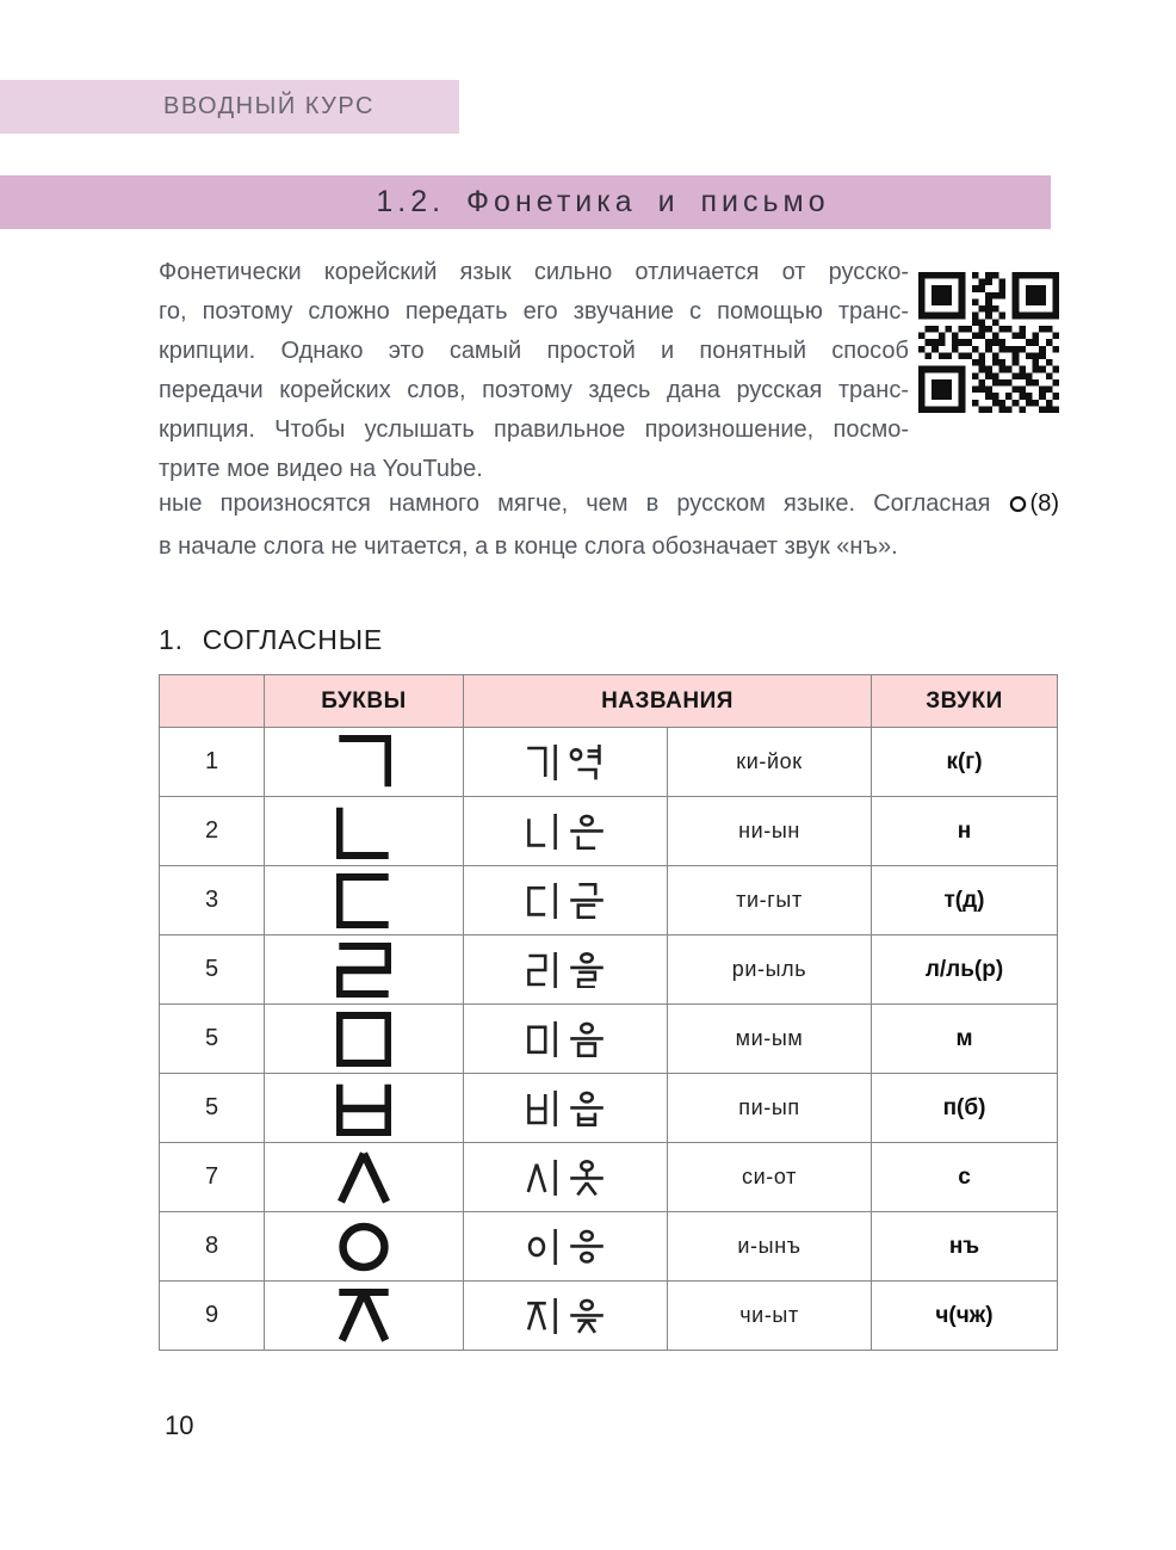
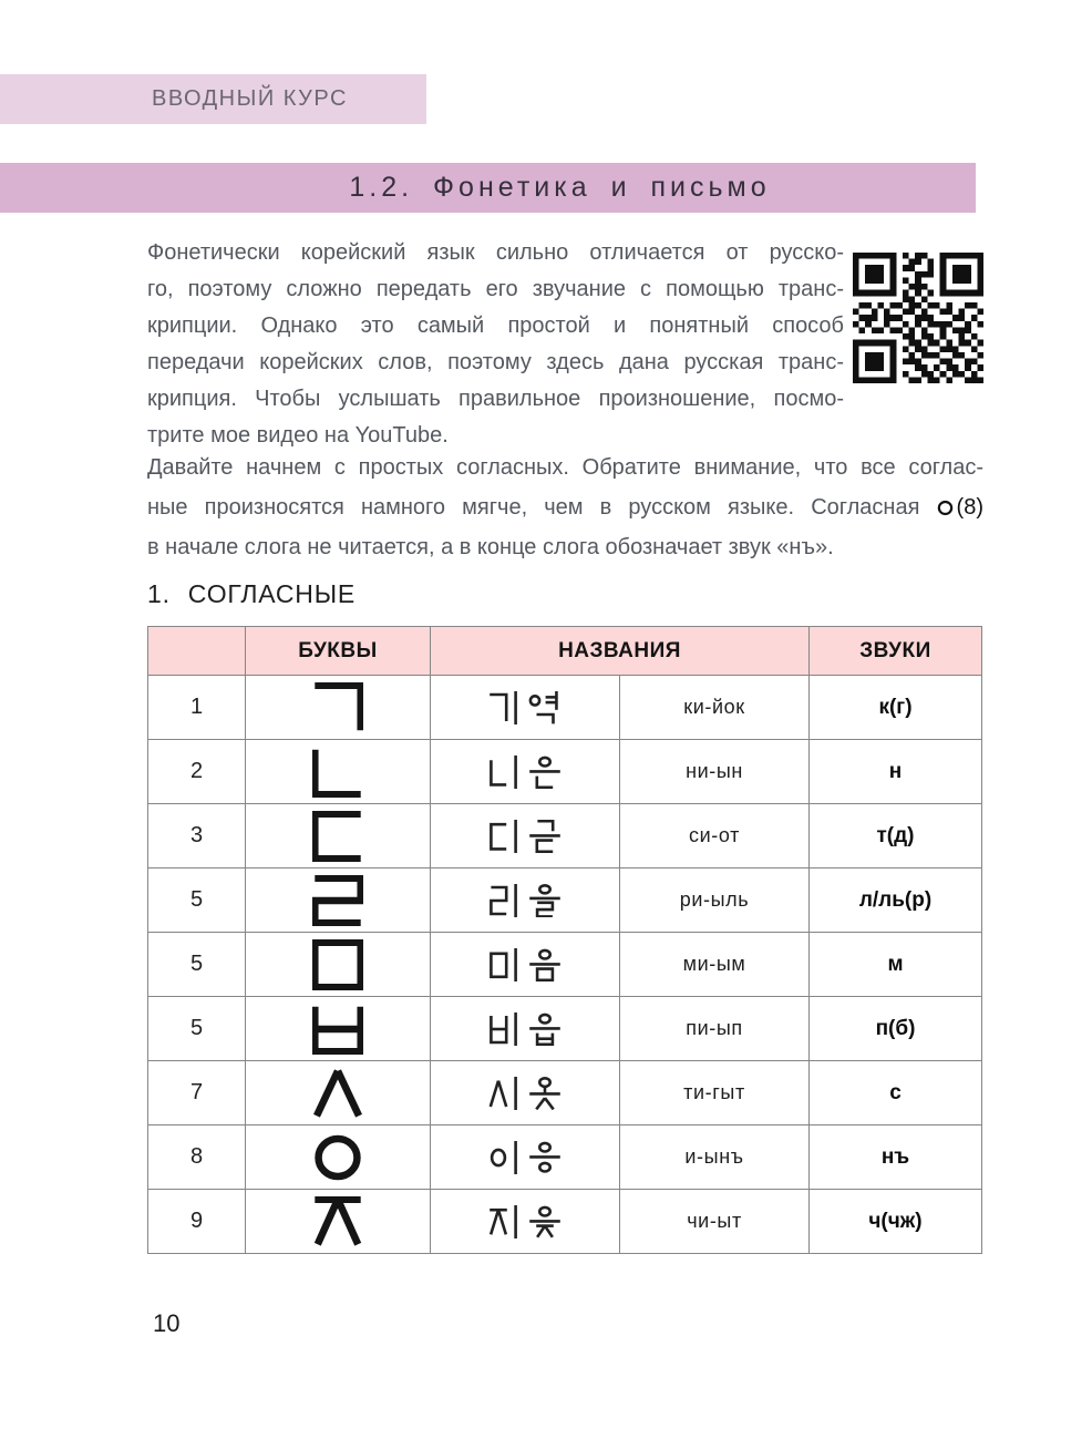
  ВВОДНЫЙ КУРС
  1.2. Фонетика и письмо
  Фонетически корейский язык сильно отличается от русско-
  го, поэтому сложно передать его звучание с помощью транс-
  крипции. Однако это самый простой и понятный способ
  передачи корейских слов, поэтому здесь дана русская транс-
  крипция. Чтобы услышать правильное произношение, посмо-
  трите мое видео на YouTube.
+ Давайте начнем с простых согласных. Обратите внимание, что все соглас-
  ные произносятся намного мягче, чем в русском языке. Согласная (8)
  в начале слога не читается, а в конце слога обозначает звук «нъ».
  1. СОГЛАСНЫЕ
  	БУКВЫ	НАЗВАНИЯ	ЗВУКИ
  1			ки-йок	к(г)
  2			ни-ын	н
- 3			ти-гыт	т(д)
+ 3			си-от	т(д)
  5			ри-ыль	л/ль(р)
  5			ми-ым	м
  5			пи-ып	п(б)
- 7			си-от	с
+ 7			ти-гыт	с
  8			и-ынъ	нъ
  9			чи-ыт	ч(чж)
  10
